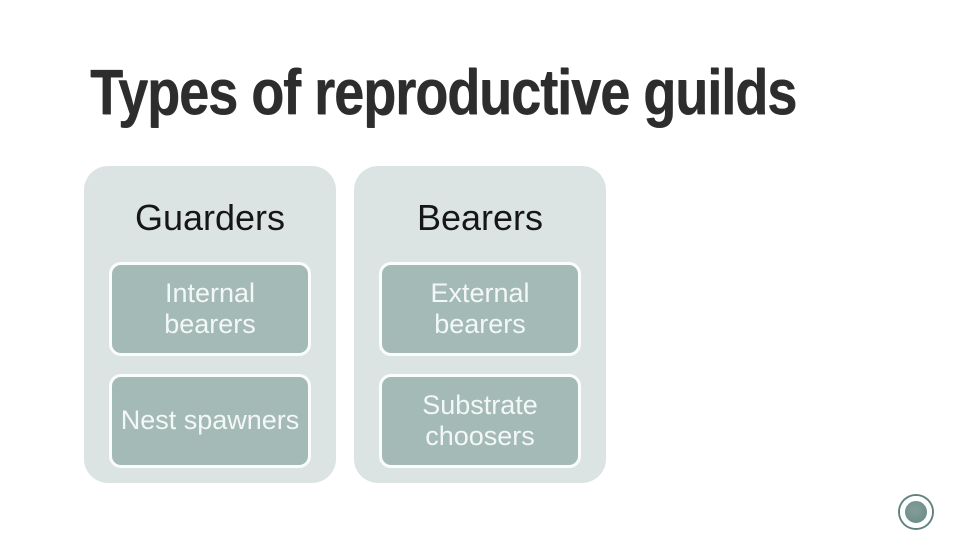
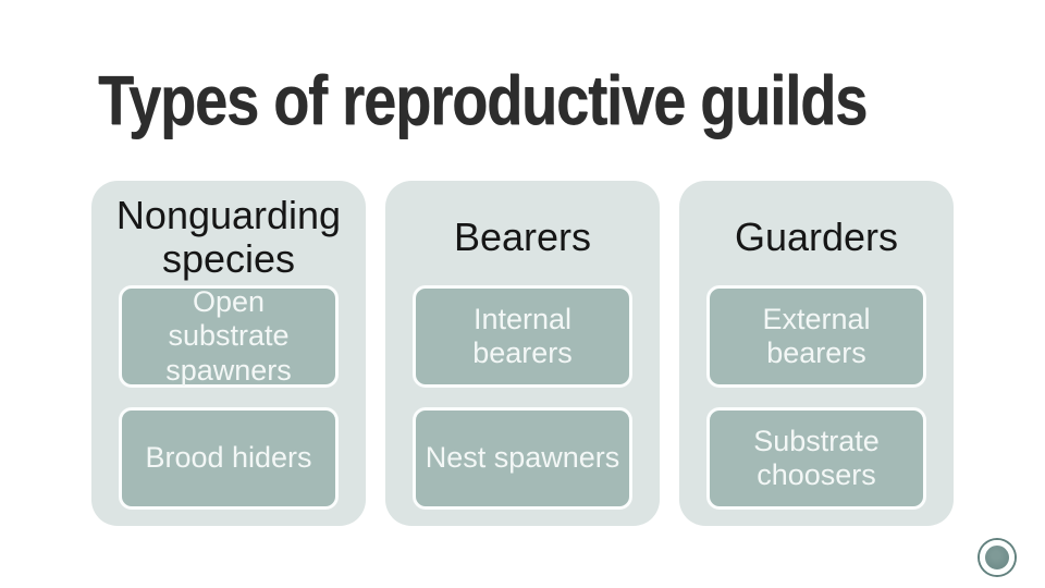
  Types of reproductive guilds
+ Nonguarding species
+ Open substrate spawners
+ Brood hiders
- Guarders
+ Bearers
  Internal bearers
  Nest spawners
- Bearers
+ Guarders
  External bearers
  Substrate choosers
